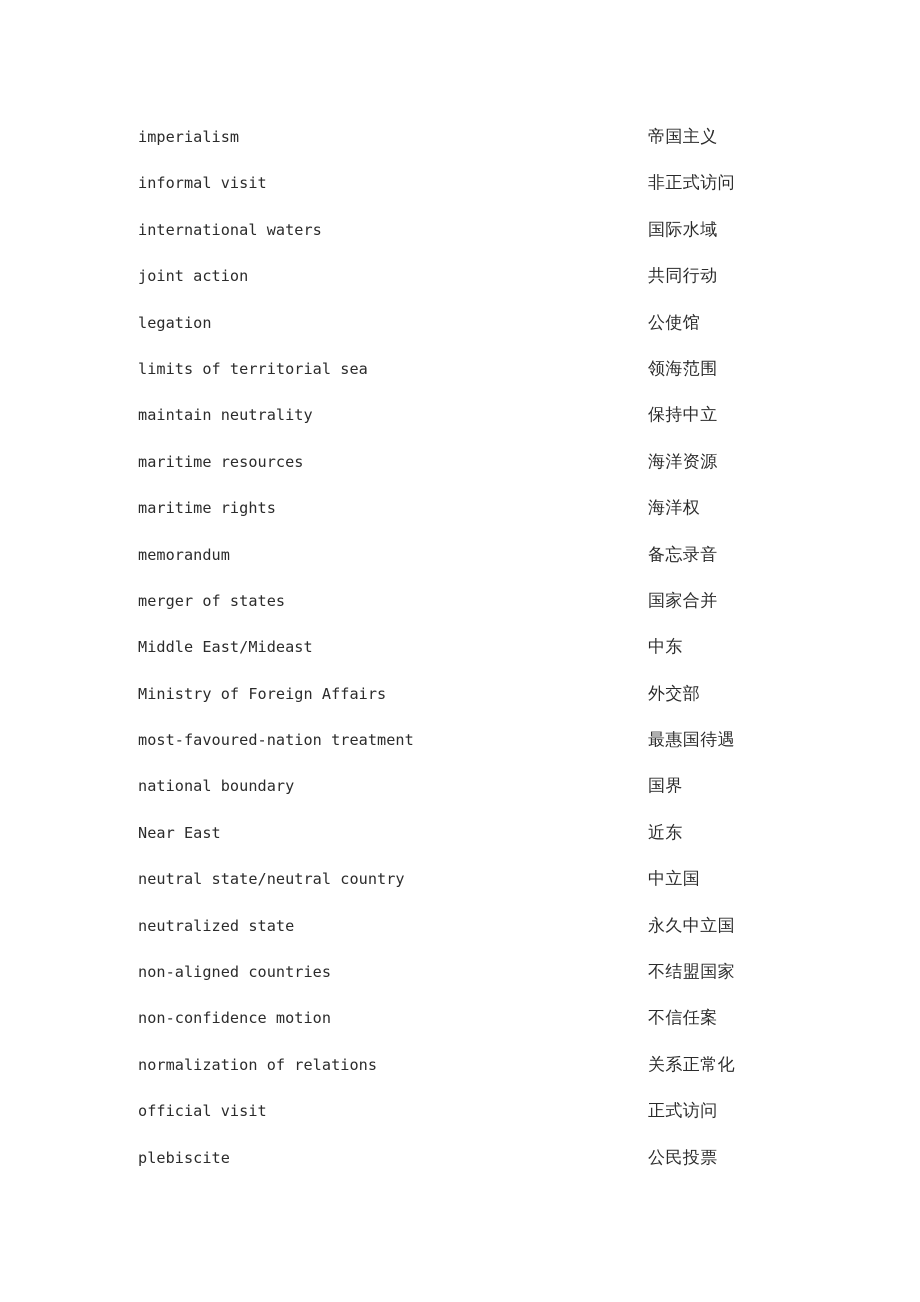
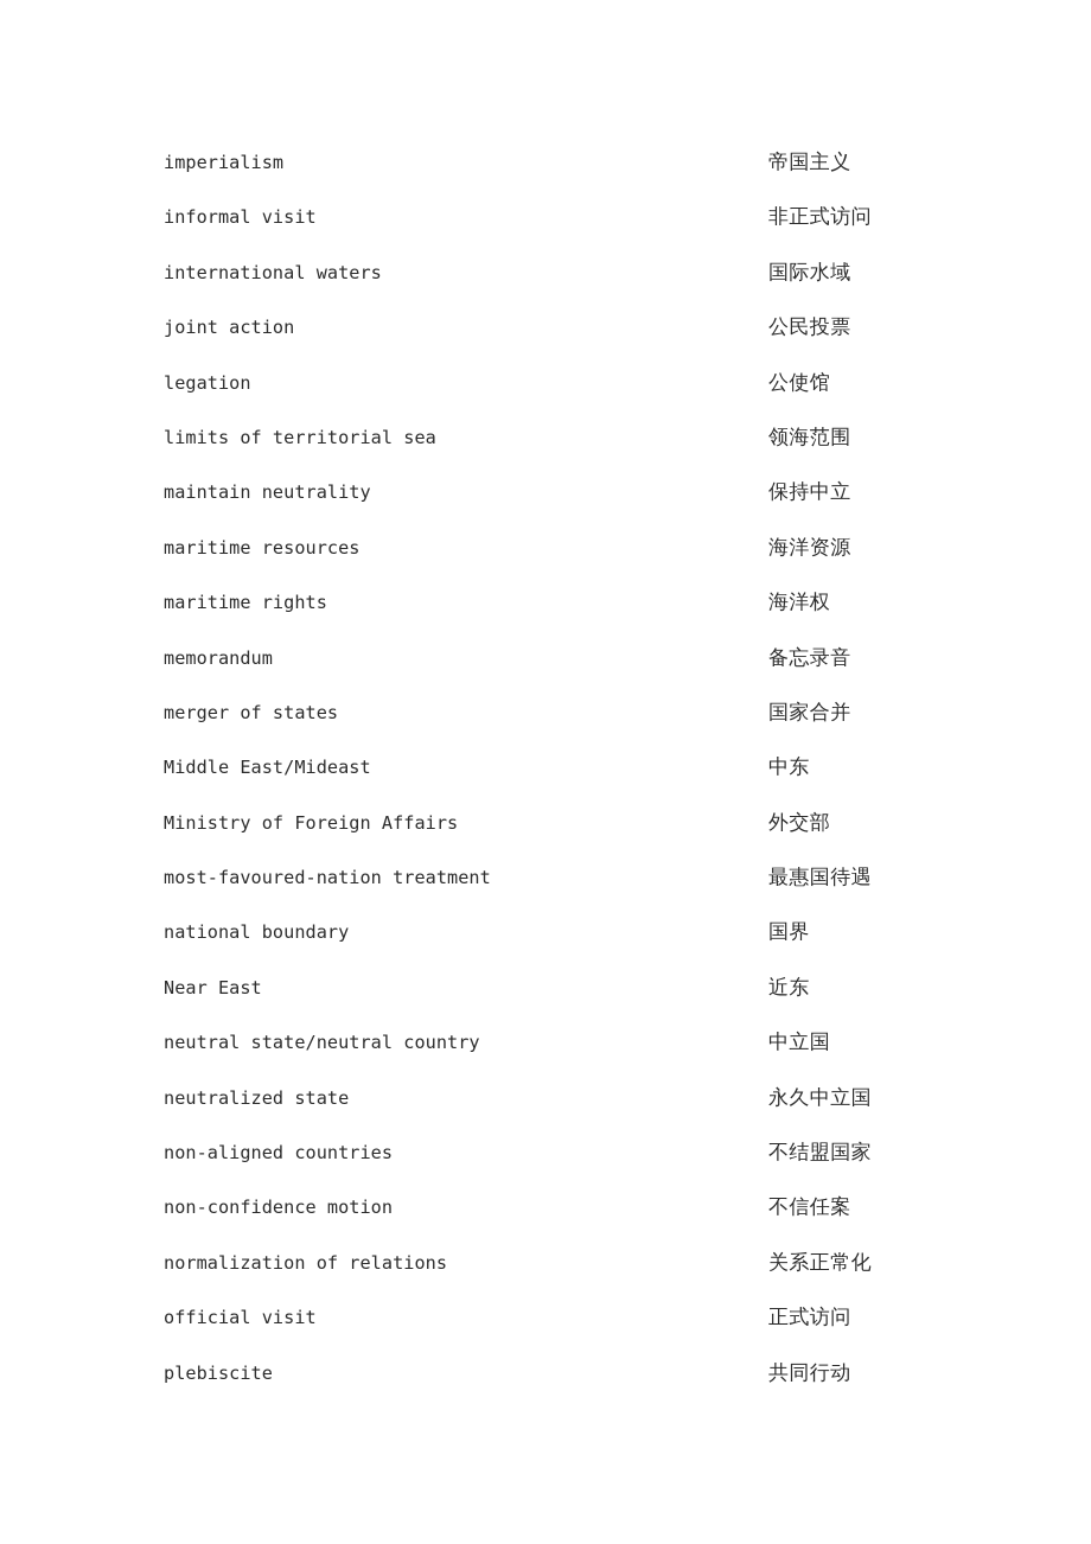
  imperialism
  帝国主义
  informal visit
  非正式访问
  international waters
  国际水域
  joint action
- 共同行动
+ 公民投票
  legation
  公使馆
  limits of territorial sea
  领海范围
  maintain neutrality
  保持中立
  maritime resources
  海洋资源
  maritime rights
  海洋权
  memorandum
  备忘录音
  merger of states
  国家合并
  Middle East/Mideast
  中东
  Ministry of Foreign Affairs
  外交部
  most-favoured-nation treatment
  最惠国待遇
  national boundary
  国界
  Near East
  近东
  neutral state/neutral country
  中立国
  neutralized state
  永久中立国
  non-aligned countries
  不结盟国家
  non-confidence motion
  不信任案
  normalization of relations
  关系正常化
  official visit
  正式访问
  plebiscite
- 公民投票
+ 共同行动
